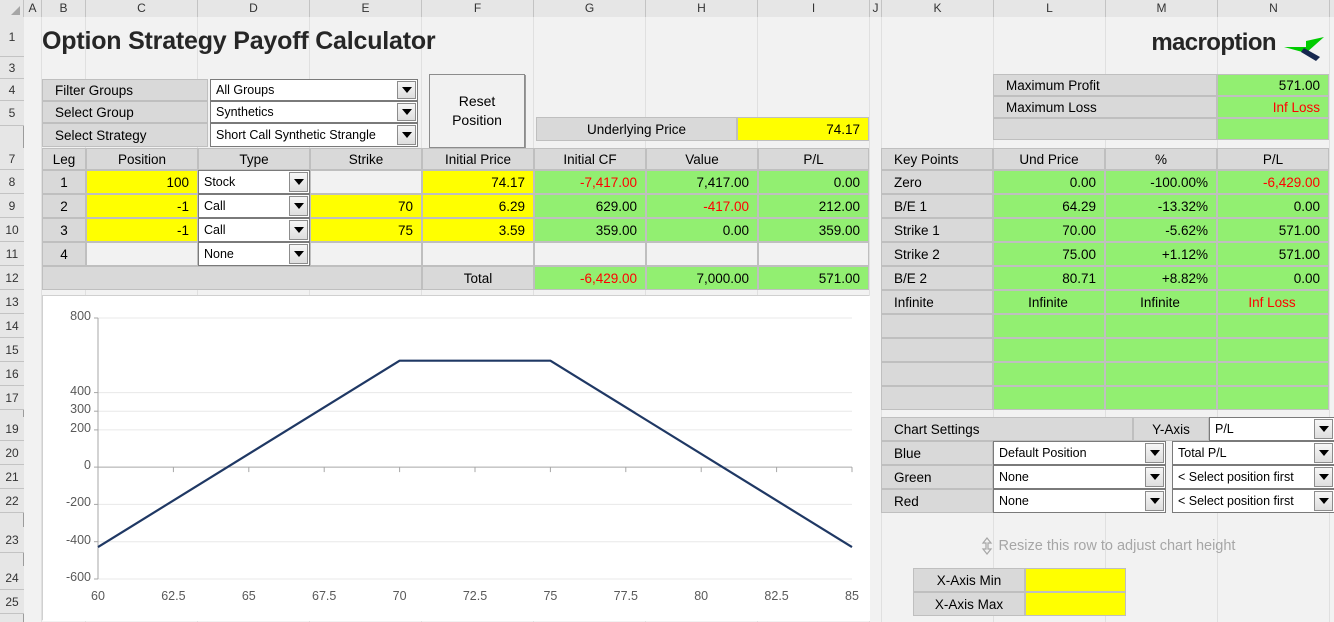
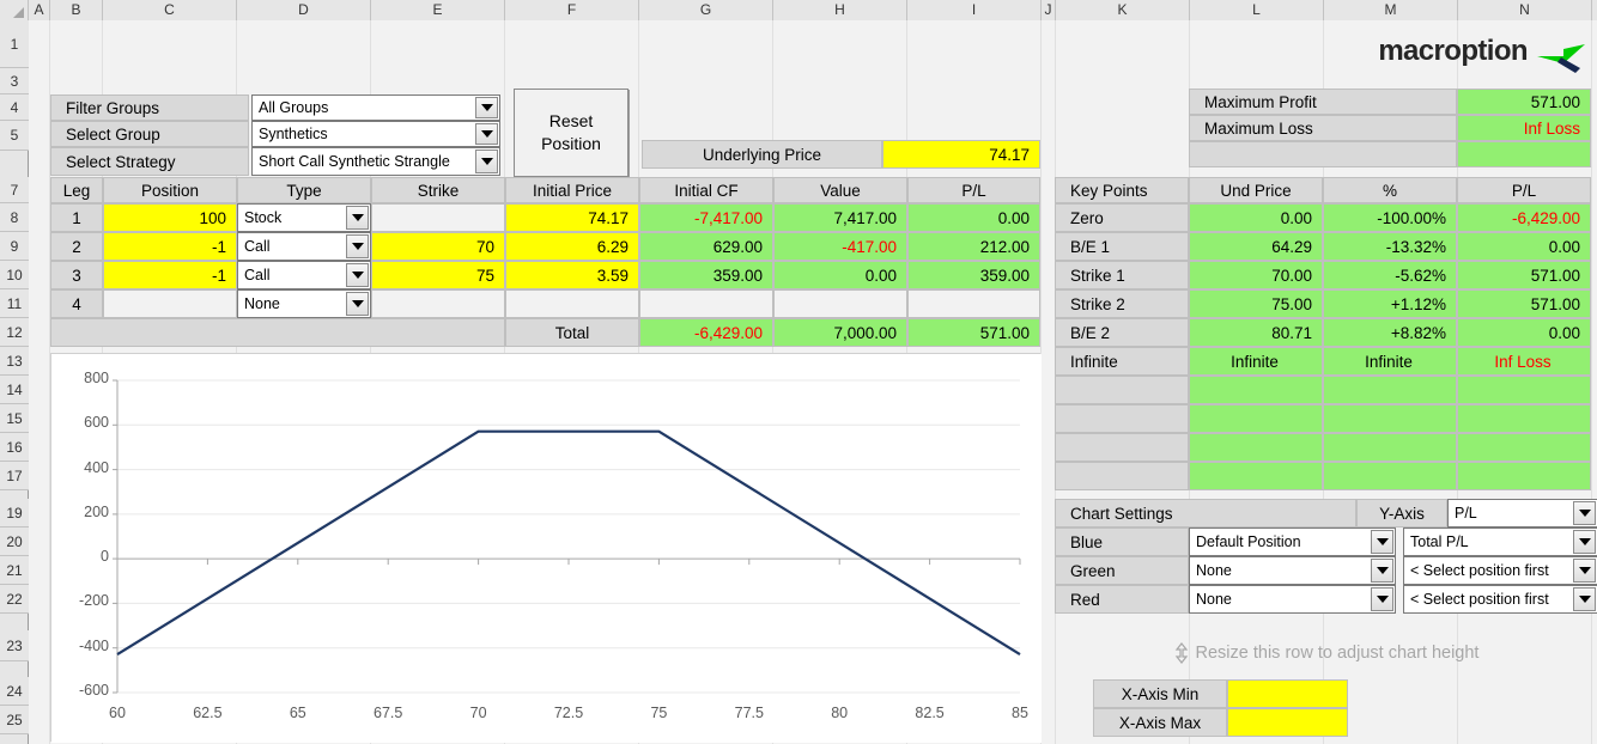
  A
  B
  C
  D
  E
  F
  G
  H
  I
  J
  K
  L
  M
  N
  1
  3
  4
  5
  7
  8
  9
  10
  11
  12
  13
  14
  15
  16
  17
  19
  20
  21
  22
  23
  24
  25
- Option Strategy Payoff Calculator
  macroption
  Filter Groups
  All Groups
  Select Group
  Synthetics
  Select Strategy
  Short Call Synthetic Strangle
  Reset
  Position
  Underlying Price
  74.17
  Leg
  Position
  Type
  Strike
  Initial Price
  Initial CF
  Value
  P/L
  1
  100
  Stock
  74.17
  -7,417.00
  7,417.00
  0.00
  2
  -1
  Call
  70
  6.29
  629.00
  -417.00
  212.00
  3
  -1
  Call
  75
  3.59
  359.00
  0.00
  359.00
  4
  None
  Total
  -6,429.00
  7,000.00
  571.00
  Maximum Profit
  571.00
  Maximum Loss
  Inf Loss
  Key Points
  Und Price
  %
  P/L
  Zero
  0.00
  -100.00%
  -6,429.00
  B/E 1
  64.29
  -13.32%
  0.00
  Strike 1
  70.00
  -5.62%
  571.00
  Strike 2
  75.00
  +1.12%
  571.00
  B/E 2
  80.71
  +8.82%
  0.00
  Infinite
  Infinite
  Infinite
  Inf Loss
  800
- 300
+ 600
  400
  200
  0
  -200
  -400
  -600
  60
  62.5
  65
  67.5
  70
  72.5
  75
  77.5
  80
  82.5
  85
  Chart Settings
  Y-Axis
  P/L
  Blue
  Default Position
  Total P/L
  Green
  None
  < Select position first
  Red
  None
  < Select position first
  Resize this row to adjust chart height
  X-Axis Min
  X-Axis Max
